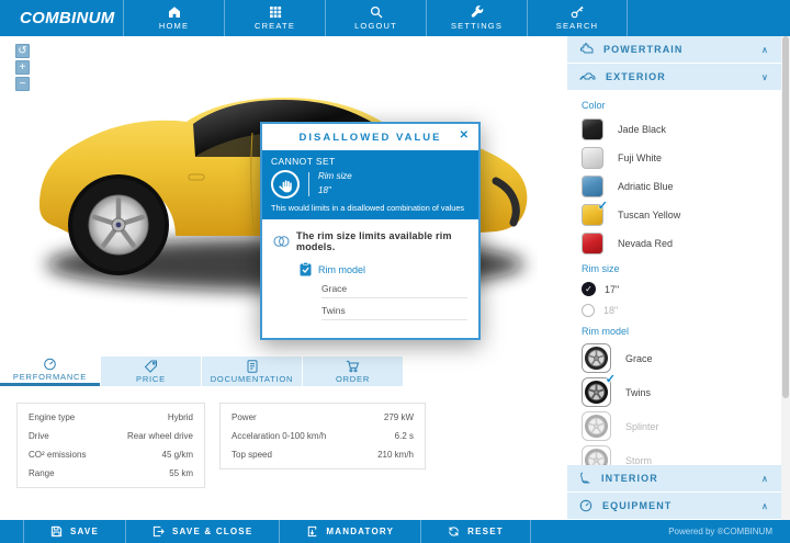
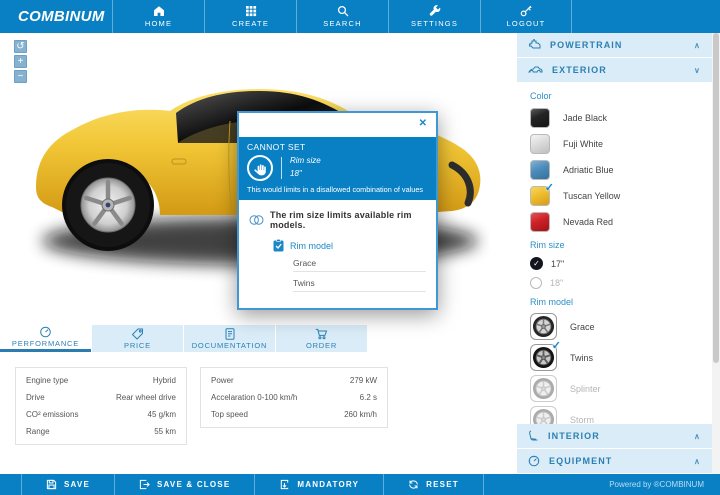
  COMBINUM
  HOME
  CREATE
- LOGOUT
+ SEARCH
  SETTINGS
- SEARCH
+ LOGOUT
  ↺
  +
  −
- DISALLOWED VALUE
  ✕
  CANNOT SET
  Rim size
  18"
  This would limits in a disallowed combination of values
  The rim size limits available rim models.
  Rim model
  Grace
  Twins
  PERFORMANCE
  PRICE
  DOCUMENTATION
  ORDER
  Engine type
  Hybrid
  Drive
  Rear wheel drive
  CO² emissions
  45 g/km
  Range
  55 km
  Power
  279 kW
  Accelaration 0-100 km/h
  6.2 s
  Top speed
- 210 km/h
+ 260 km/h
  POWERTRAIN
  ∧
  EXTERIOR
  ∨
  Color
  Jade Black
  Fuji White
  Adriatic Blue
  ✓
  Tuscan Yellow
  Nevada Red
  Rim size
  ✓
  17"
  18"
  Rim model
  Grace
  ✓
  Twins
  Splinter
  Storm
  INTERIOR
  ∧
  EQUIPMENT
  ∧
  SAVE
  SAVE & CLOSE
  MANDATORY
  RESET
  Powered by ®COMBINUM
